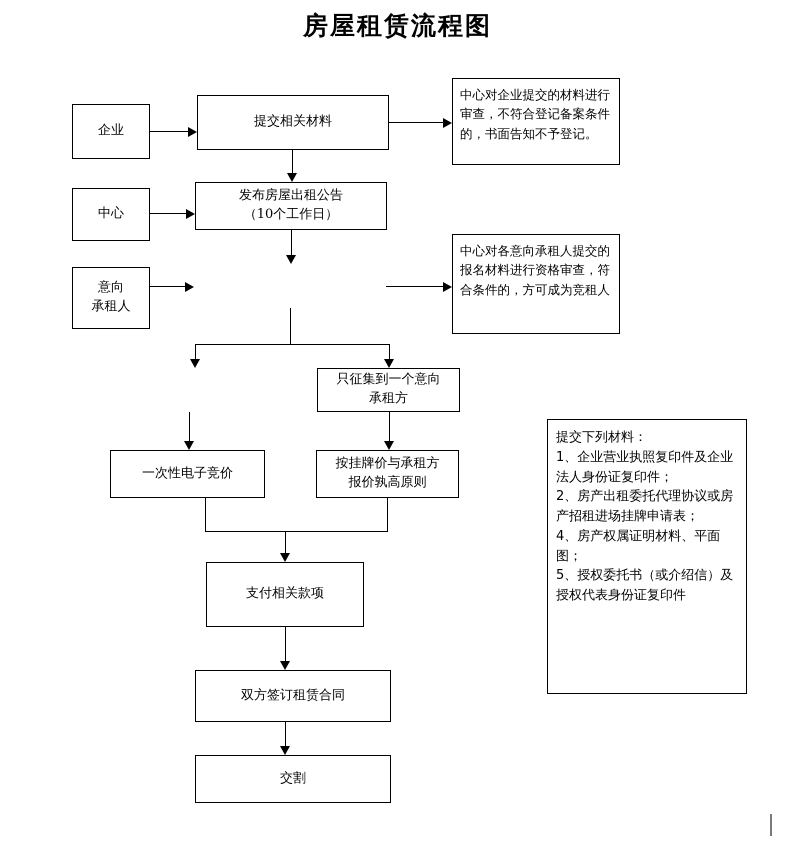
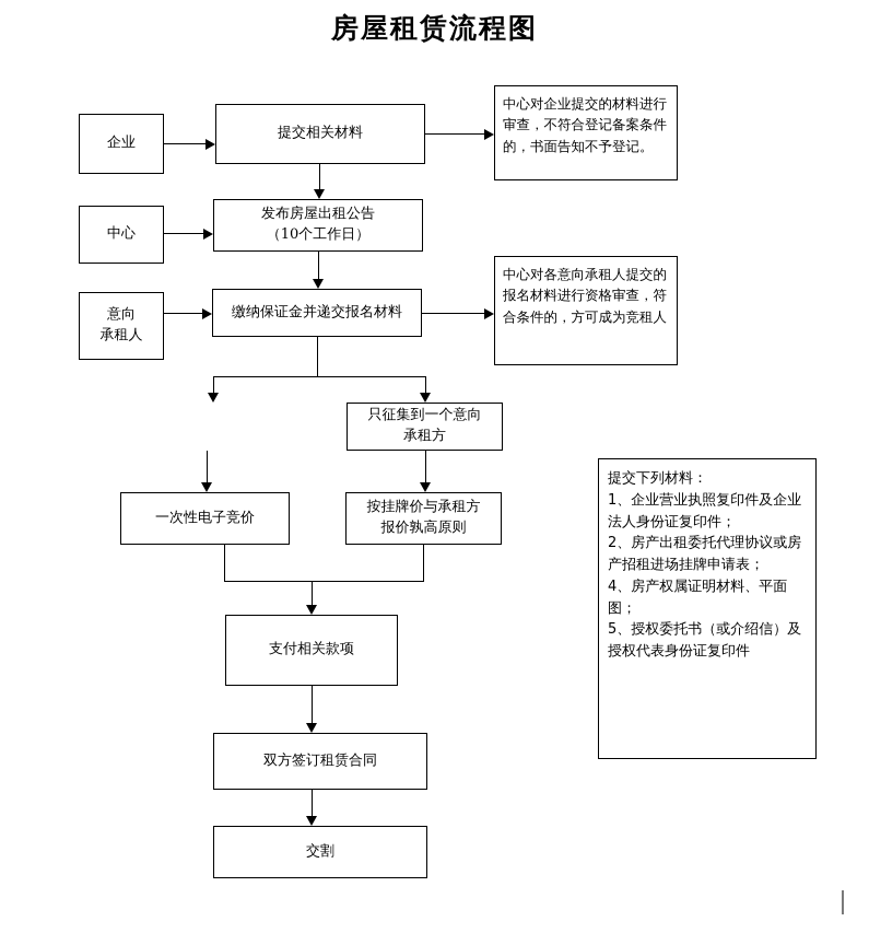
  房屋租赁流程图
  企业
  中心
  意向
  承租人
  提交相关材料
  发布房屋出租公告
  （10个工作日）
+ 缴纳保证金并递交报名材料
  只征集到一个意向
  承租方
  一次性电子竞价
  按挂牌价与承租方
  报价孰高原则
  支付相关款项
  双方签订租赁合同
  交割
  中心对企业提交的材料进行审查，不符合登记备案条件的，书面告知不予登记。
  中心对各意向承租人提交的报名材料进行资格审查，符合条件的，方可成为竞租人
  提交下列材料：
  1、企业营业执照复印件及企业法人身份证复印件；
  2、房产出租委托代理协议或房产招租进场挂牌申请表；
  4、房产权属证明材料、平面图；
  5、授权委托书（或介绍信）及授权代表身份证复印件
